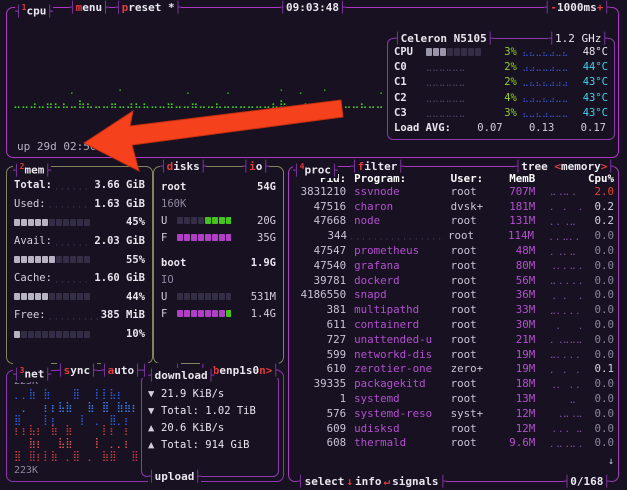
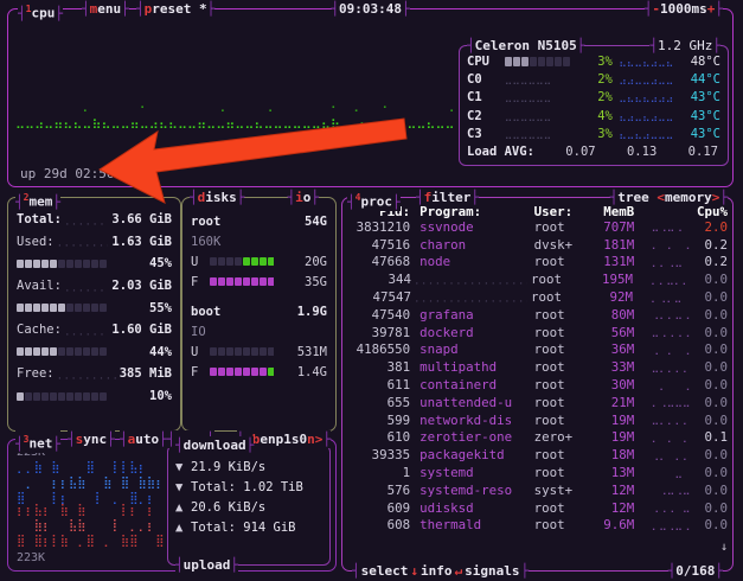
  1cpu
  menu
  preset *
  09:03:48
  -1000ms+
  ⠀⠀⠀⠀⠀⠀⠀⡀⠀⠀⠀⠀⠀⠄⠀⠀⠀⠀⠀⠀⠀⢀⠀⠀⠀⠀⢀⠀⠀⠀⠀⠀⠀⠄⠀⢀⠀⠀⠠⠀⠀⠀⠀⠀⠀⢀
  ⣀⣀⣠⣀⣤⣄⣄⣀⣦⣄⣀⣀⣤⣀⣠⣄⣄⣀⣀⣤⣀⣀⣤⣀⣀⣄⣀⣀⣀⣀⣀⣀⣄⣦⣀⣀⣄⣤⣀⣀⣄⣀⣀
  Celeron N5105
  1.2 GHz
  CPU
  3%
  ⣄⣄⣀⣄⣠⣀⣄
  48°C
  C0
  ⣀⣀⣀⣀⣀⣀
  2%
  ⣠⣠⣀⣀⣠⣀⣀
  44°C
  C1
  ⣀⣀⣀⣀⣀⣀
  2%
  ⣀⣄⣄⣄⣠⣠⣠
  43°C
  C2
  ⣀⣀⣀⣀⣀⣀
  4%
  ⣄⣠⣀⣄⣠⣀⣀
  43°C
  C3
  ⣀⣀⣀⣀⣀⣀
  3%
  ⣄⣀⣄⣠⣀⣀⣀
  43°C
  Load AVG:
  0.07
  0.13
  0.17
  up 29d 02:5
  2mem
  Total:
  3.66 GiB
  Used:
  1.63 GiB
  45%
  Avail:
  2.03 GiB
  55%
  Cache:
  1.60 GiB
  44%
  Free:
  385 MiB
  10%
  disks
  io
  root
  54G
  160K
  U
  20G
  F
  35G
  boot
  1.9G
  IO
  U
  531M
  F
  1.4G
  3net
  sync
  auto
  benp1s0n>
  223K
  ⡀⡀⣷⠀⣷⠀⠀⠀⣿⠀⠀⡇⡇⣧⡆⠀⠀
  ⠀⡀⠀⠀⡆⡆⣧⣷⠀⠀⣷⠀⣿⠀⣷⣷⡆
  ⣿⠀⠀⠀⡇⡆⠀⠀⠀⡇⠀⡀⠀⣿⡀⡆⠀
  ⡆⡆⣧⡆⠀⣷⠀⣷⠀⠀⠀⠀⡇⡆⠀⡆⠀
  ⠀⠀⣷⡆⠀⠀⣧⣷⠀⠀⠀⡇⠀⡀⡀⡆⠀
  ⣿⠀⣿⡆⡇⣷⠀⡀⣿⠀⡀⠀⣷⣿⠀⠀⣿
  download
  upload
  ▼
  21.9 KiB/s
  ▼
  Total: 1.02 TiB
  ▲
  20.6 KiB/s
  ▲
  Total: 914 GiB
  4proc
  filter
  tree <memory>
  Pid:
  Program:
  User:
  MemB
  Cpu%
  3831210
  ssvnode
  root
  707M
  ⣀⢀⣀⢀⠀
  2.0
  47516
  charon
  dvsk+
  181M
  ⡀⠀⡀⠀⢀
  0.2
  47668
  node
  root
  131M
  ⡀⡀⢀⣀⠀
  0.2
  344
  root
- 114M
+ 195M
  ⡀⡀⣀⡀⡀
  0.0
  47547
- prometheus
  root
- 48M
+ 92M
  ⡀⢀⡀⣀⠀
  0.0
  47540
  grafana
  root
  80M
  ⢀⡀⡀⣀⢀
  0.0
  39781
  dockerd
  root
  56M
  ⣀⢀⢀⢀⢀
  0.0
  4186550
  snapd
  root
  36M
  ⢀⠀⡀⠀⢀
  0.0
  381
  multipathd
  root
  33M
  ⣀⡀⡀⡀⡀
  0.0
  611
  containerd
  root
  30M
  ⠀⡀⠀⠀⢀
  0.0
- 727
+ 655
  unattended-u
  root
  21M
  ⡀⢀⣀⣀⣀
  0.0
  599
  networkd-dis
  root
  19M
  ⣀⡀⡀⡀⡀
  0.0
  610
  zerotier-one
  zero+
  19M
  ⡀⠀⡀⠀⡀
  0.1
  39335
  packagekitd
  root
  18M
  ⢀⡀⠀⡀⡀
  0.0
  1
  systemd
  root
  13M
  ⠀⠀⠀⣀⠀
  0.0
  576
  systemd-reso
  syst+
  12M
  ⠀⢀⣀⢀⣀
  0.0
  609
  udisksd
  root
  12M
  ⢀⢀⢀⠀⣀
  0.0
  608
  thermald
  root
  9.6M
  ⡀⣀⢀⣀⢀
  0.0
  ↓
  select ↓ info ↵ signals
  0/168
